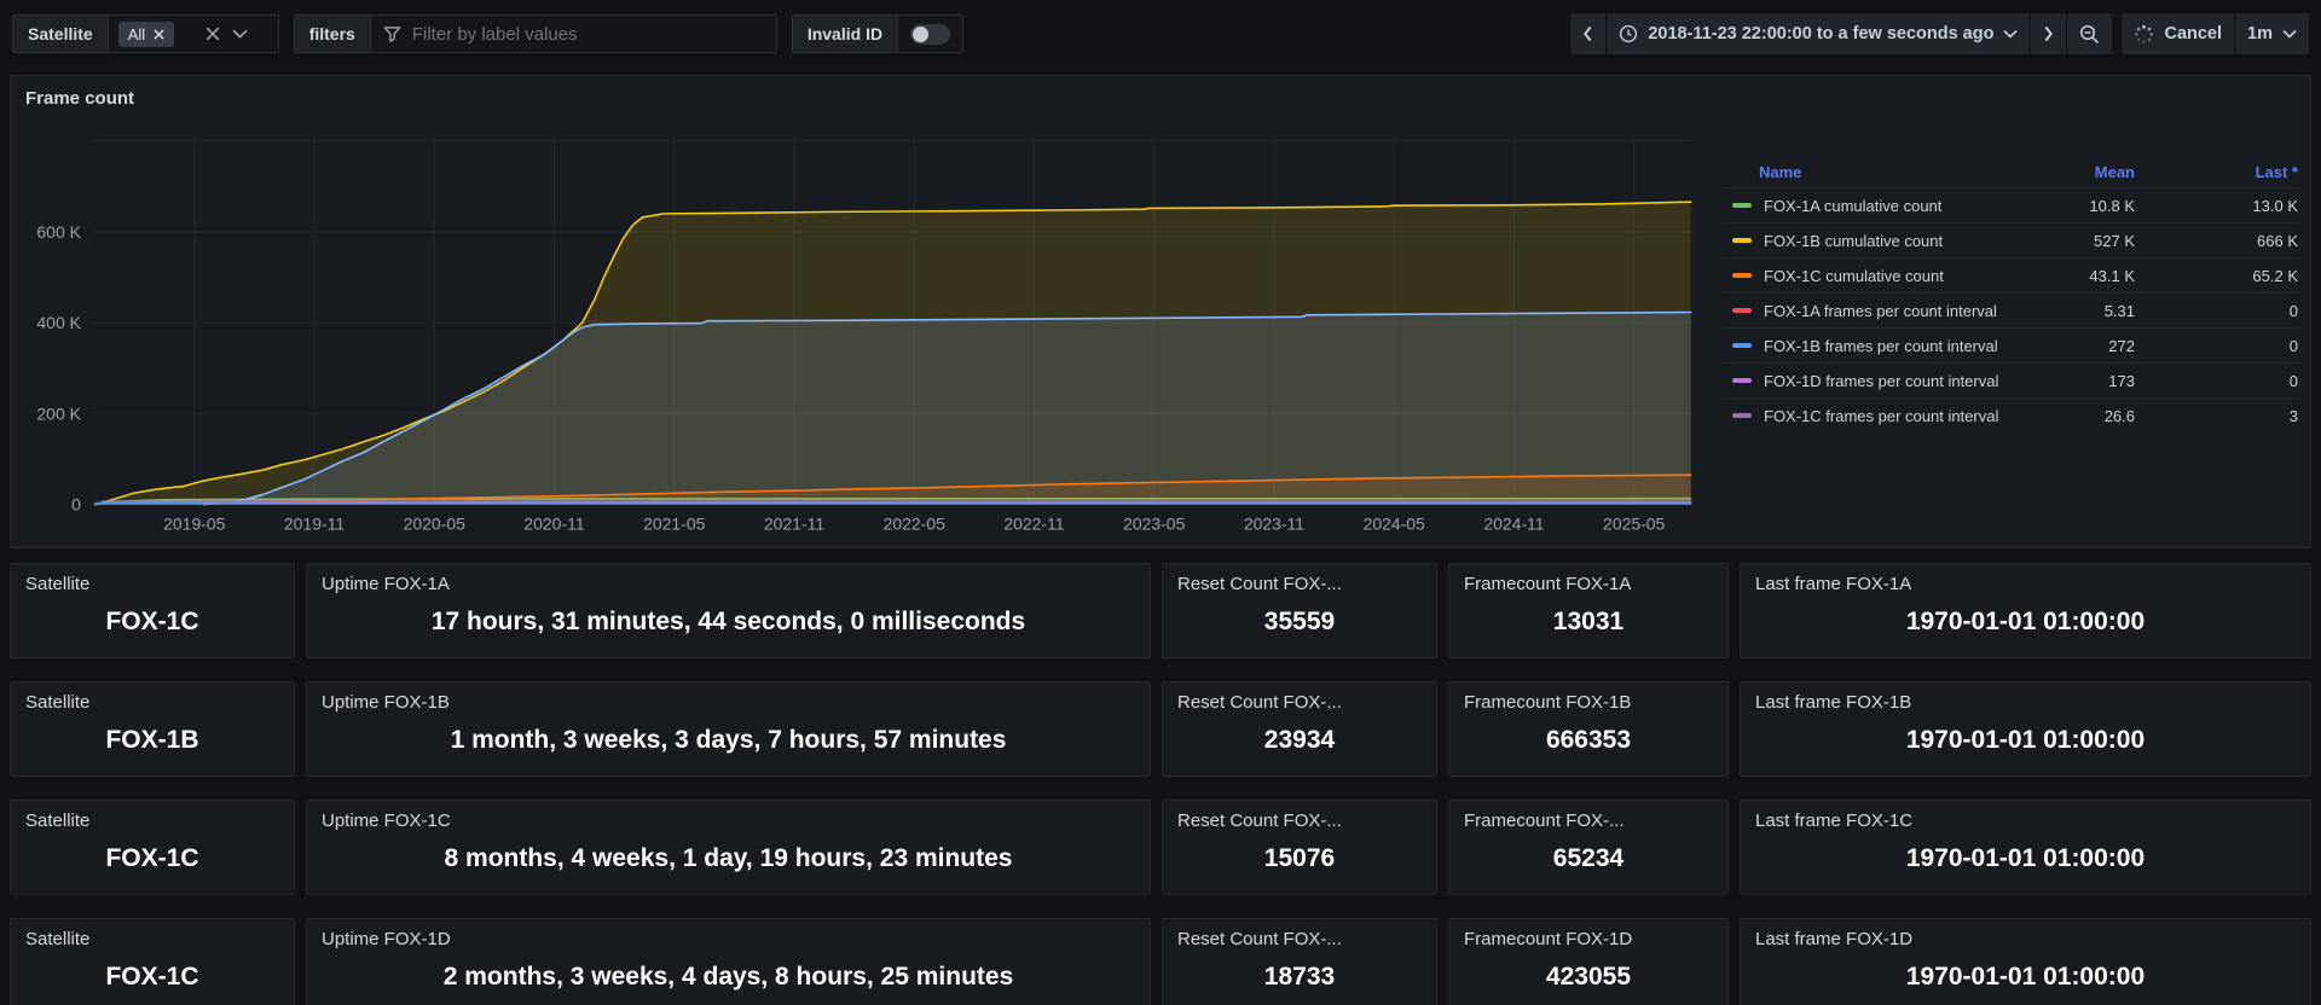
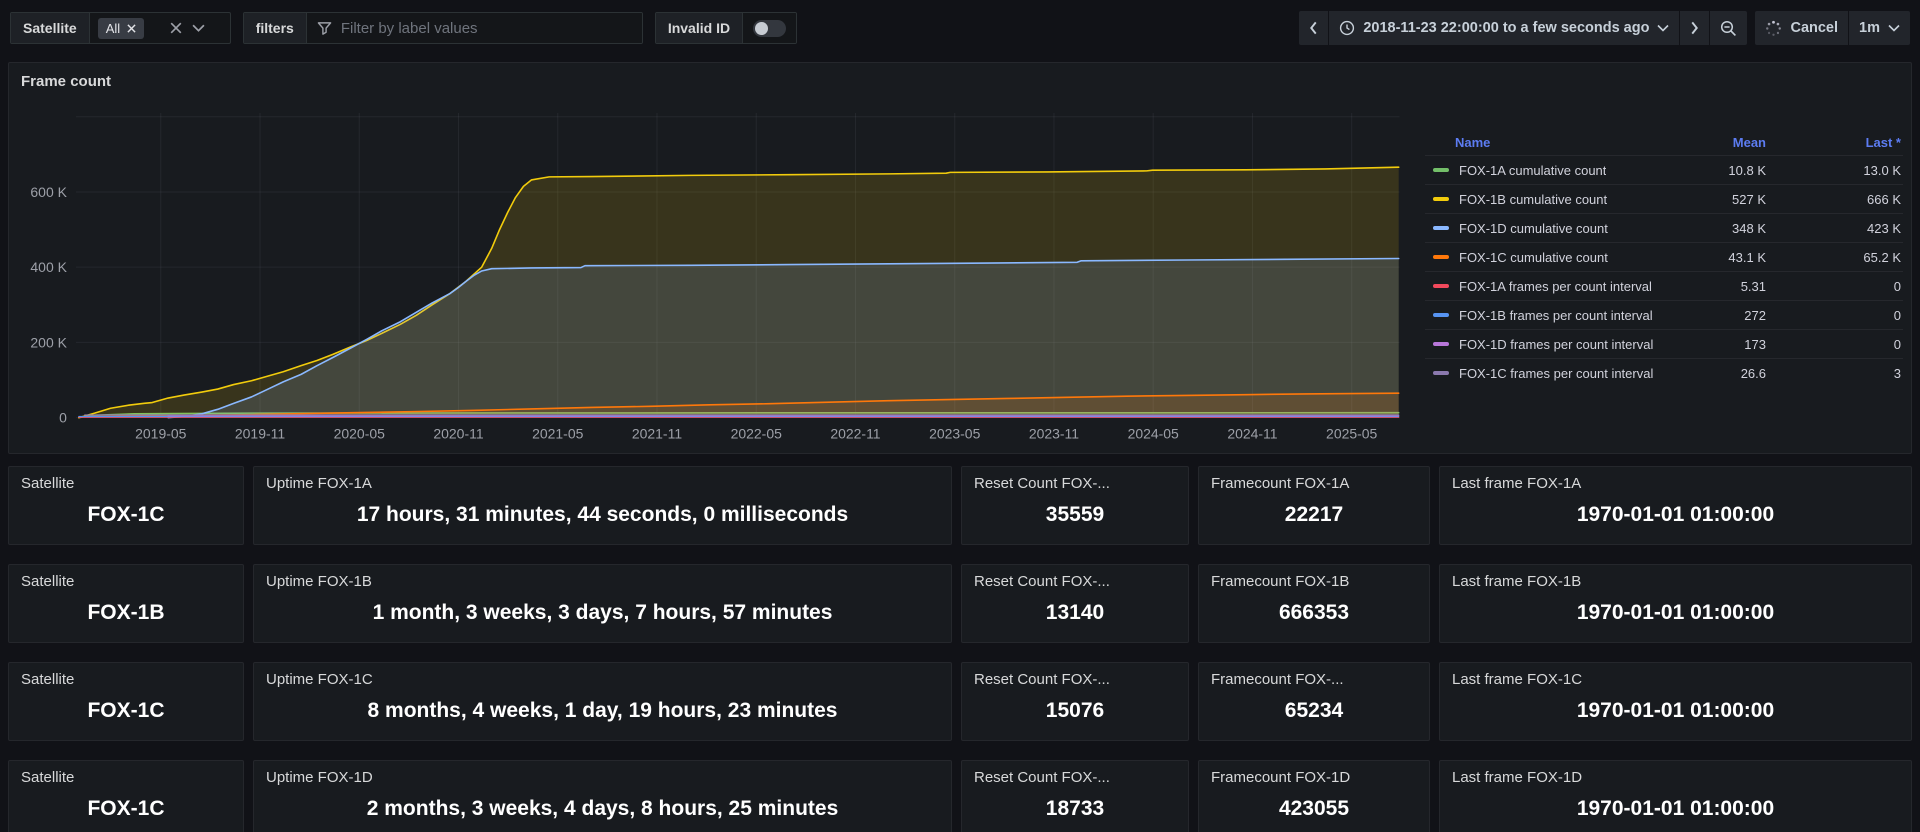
  Satellite
  All
  filters
  Filter by label values
  Invalid ID
  2018-11-23 22:00:00 to a few seconds ago
  Cancel
  1m
  0
  200 K
  400 K
  600 K
  2019-05
  2019-11
  2020-05
  2020-11
  2021-05
  2021-11
  2022-05
  2022-11
  2023-05
  2023-11
  2024-05
  2024-11
  2025-05
  Frame count
  Name
  Mean
  Last *
  FOX-1A cumulative count
  10.8 K
  13.0 K
  FOX-1B cumulative count
  527 K
  666 K
+ FOX-1D cumulative count
+ 348 K
+ 423 K
  FOX-1C cumulative count
  43.1 K
  65.2 K
  FOX-1A frames per count interval
  5.31
  0
  FOX-1B frames per count interval
  272
  0
  FOX-1D frames per count interval
  173
  0
  FOX-1C frames per count interval
  26.6
  3
  Satellite
  FOX-1C
  Uptime FOX-1A
  17 hours, 31 minutes, 44 seconds, 0 milliseconds
  Reset Count FOX-...
  35559
  Framecount FOX-1A
- 13031
+ 22217
  Last frame FOX-1A
  1970-01-01 01:00:00
  Satellite
  FOX-1B
  Uptime FOX-1B
  1 month, 3 weeks, 3 days, 7 hours, 57 minutes
  Reset Count FOX-...
- 23934
+ 13140
  Framecount FOX-1B
  666353
  Last frame FOX-1B
  1970-01-01 01:00:00
  Satellite
  FOX-1C
  Uptime FOX-1C
  8 months, 4 weeks, 1 day, 19 hours, 23 minutes
  Reset Count FOX-...
  15076
  Framecount FOX-...
  65234
  Last frame FOX-1C
  1970-01-01 01:00:00
  Satellite
  FOX-1C
  Uptime FOX-1D
  2 months, 3 weeks, 4 days, 8 hours, 25 minutes
  Reset Count FOX-...
  18733
  Framecount FOX-1D
  423055
  Last frame FOX-1D
  1970-01-01 01:00:00
